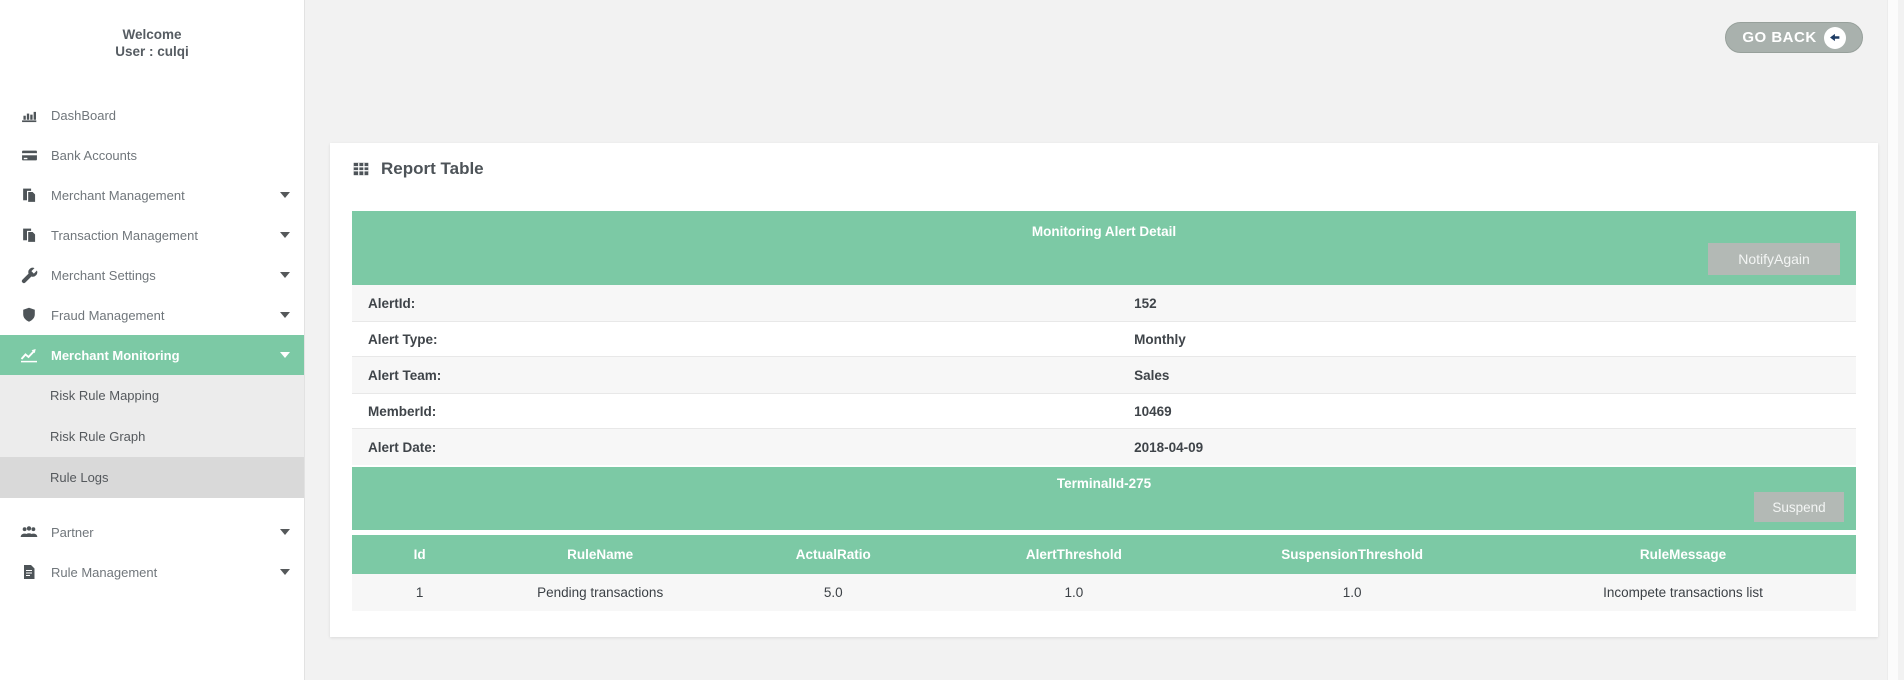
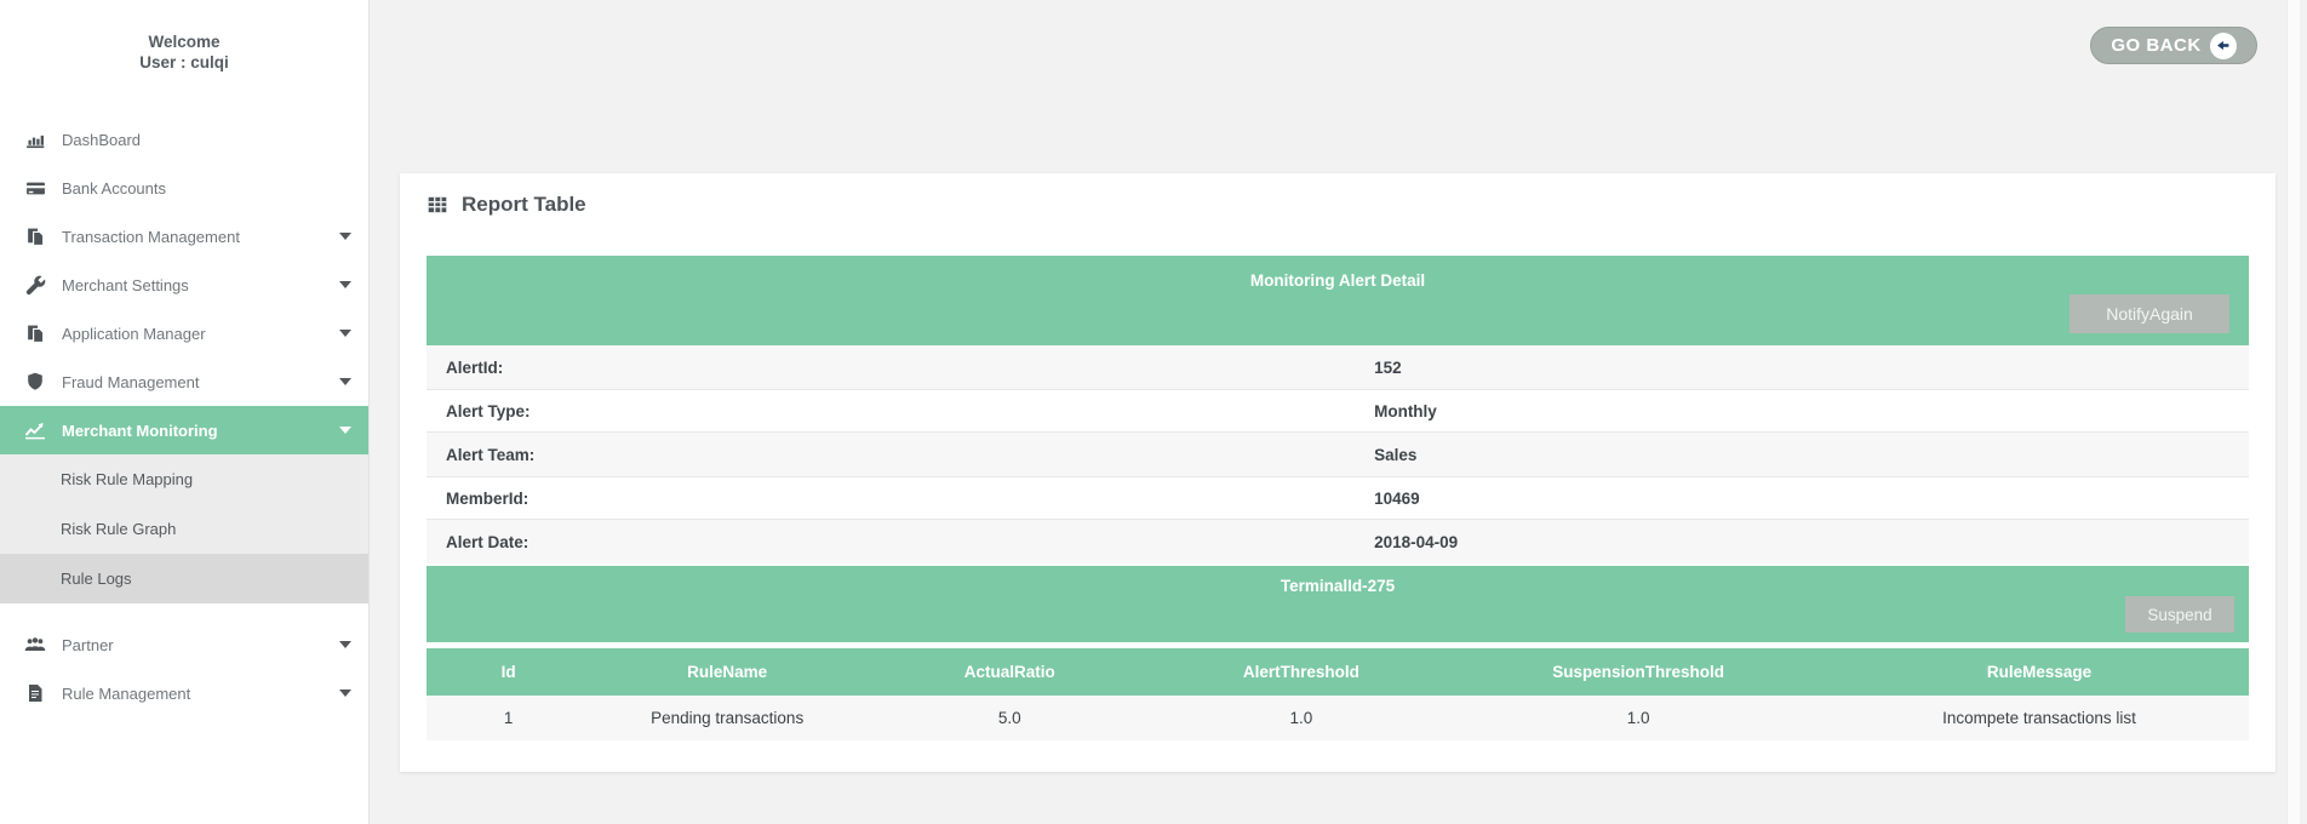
  Welcome
  User : culqi
  DashBoard
  Bank Accounts
- Merchant Management
  Transaction Management
  Merchant Settings
+ Application Manager
  Fraud Management
  Merchant Monitoring
  Risk Rule Mapping
  Risk Rule Graph
  Rule Logs
  Partner
  Rule Management
  GO BACK
  Report Table
  Monitoring Alert Detail
  NotifyAgain
  AlertId:
  152
  Alert Type:
  Monthly
  Alert Team:
  Sales
  MemberId:
  10469
  Alert Date:
  2018-04-09
  TerminalId-275
  Suspend
  Id	RuleName	ActualRatio	AlertThreshold	SuspensionThreshold	RuleMessage
  1	Pending transactions	5.0	1.0	1.0	Incompete transactions list
